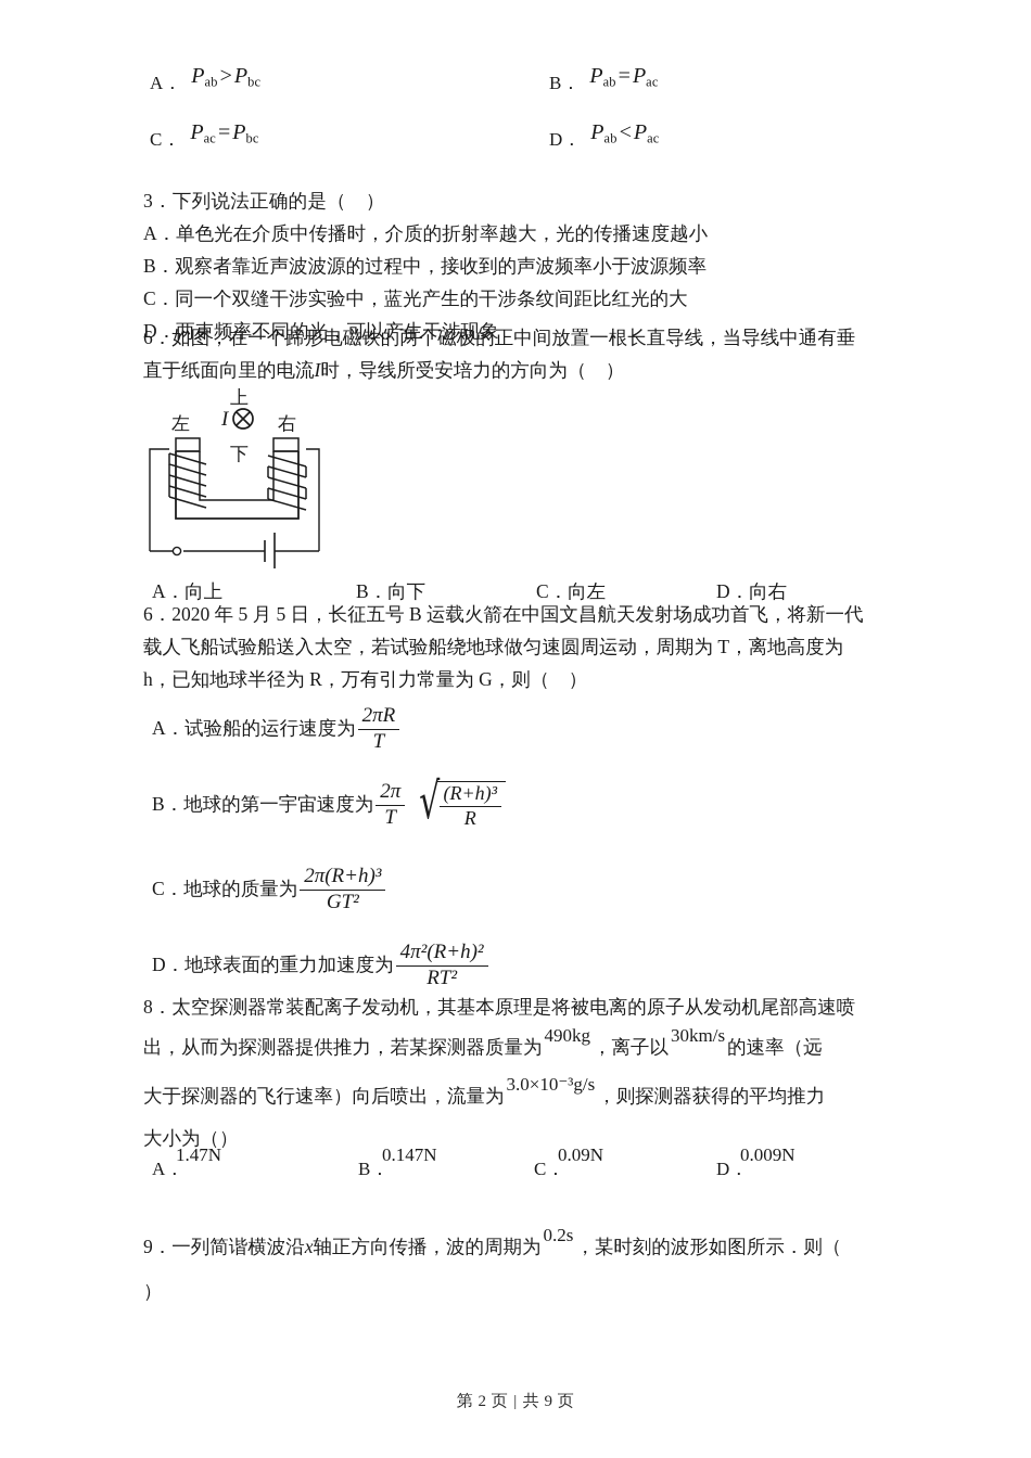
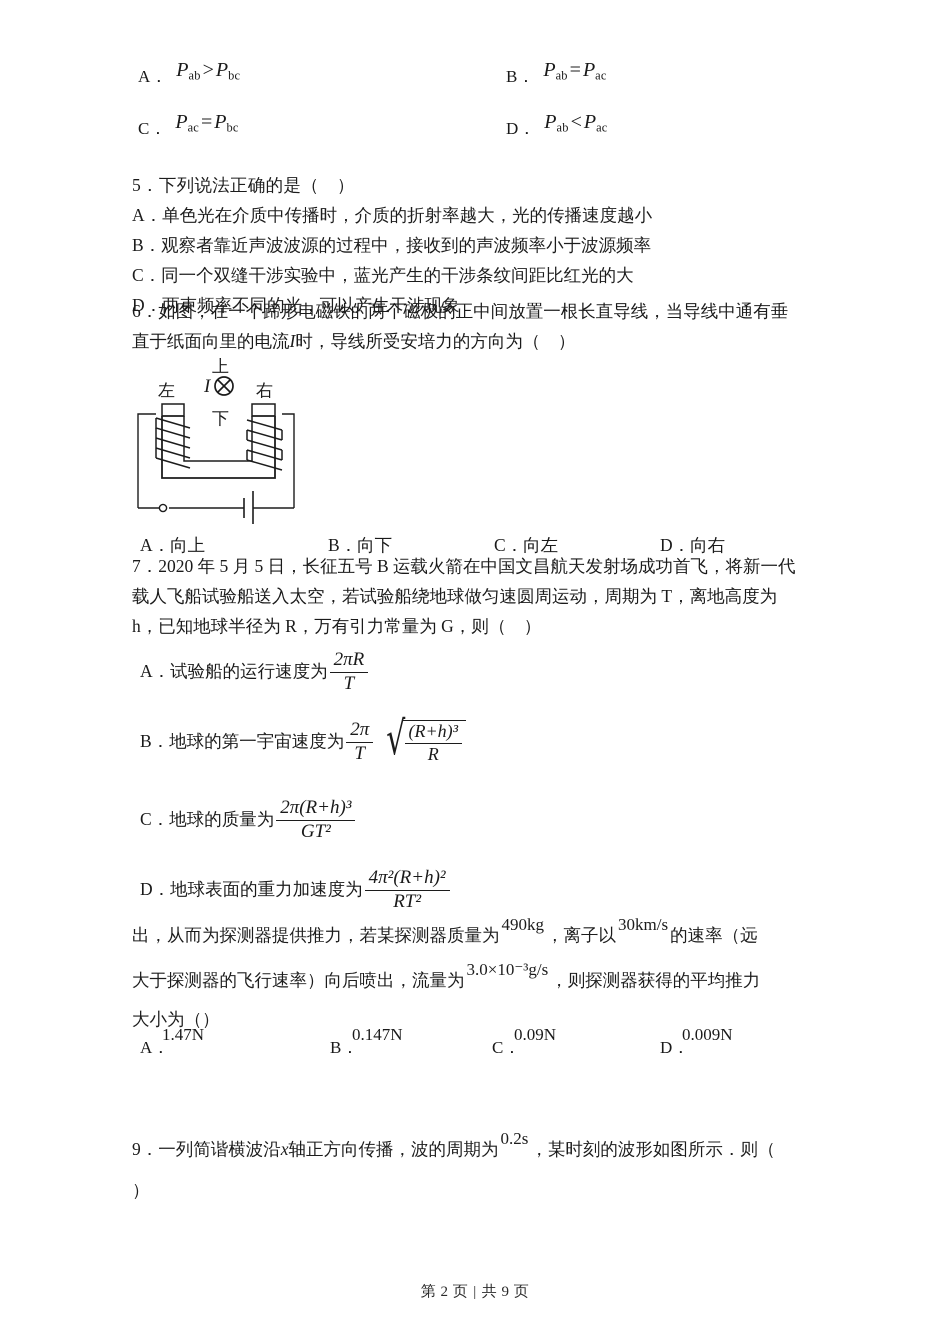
  A．
  Pab >Pbc
  B．
  Pab =Pac
  C．
  Pac =Pbc
  D．
  Pab <Pac
- 3．下列说法正确的是（ ）
+ 5．下列说法正确的是（ ）
  A．单色光在介质中传播时，介质的折射率越大，光的传播速度越小
  B．观察者靠近声波波源的过程中，接收到的声波频率小于波源频率
  C．同一个双缝干涉实验中，蓝光产生的干涉条纹间距比红光的大
  D．两束频率不同的光，可以产生干涉现象
  6．如图，在一个蹄形电磁铁的两个磁极的正中间放置一根长直导线，当导线中通有垂
  直于纸面向里的电流I时，导线所受安培力的方向为（ ）
  I
  上
  下
  左
  右
  A．向上
  B．向下
  C．向左
  D．向右
- 6．2020 年 5 月 5 日，长征五号 B 运载火箭在中国文昌航天发射场成功首飞，将新一代
+ 7．2020 年 5 月 5 日，长征五号 B 运载火箭在中国文昌航天发射场成功首飞，将新一代
  载人飞船试验船送入太空，若试验船绕地球做匀速圆周运动，周期为 T，离地高度为
  h，已知地球半径为 R，万有引力常量为 G，则（ ）
  A．
  试验船的运行速度为
  2πR
  T
  B．
  地球的第一宇宙速度为
  2π
  T
  √
  (R+h)³
  R
  C．
  地球的质量为
  2π(R+h)³
  GT²
  D．
  地球表面的重力加速度为
  4π²(R+h)²
  RT²
- 8．太空探测器常装配离子发动机，其基本原理是将被电离的原子从发动机尾部高速喷
  出，从而为探测器提供推力，若某探测器质量为490kg，离子以30km/s的速率（远
  大于探测器的飞行速率）向后喷出，流量为3.0×10⁻³g/s，则探测器获得的平均推力
  大小为（）
  A．
  1.47N
  B．
  0.147N
  C．
  0.09N
  D．
  0.009N
  9．一列简谐横波沿x轴正方向传播，波的周期为0.2s，某时刻的波形如图所示．则（
  ）
  第 2 页 | 共 9 页
